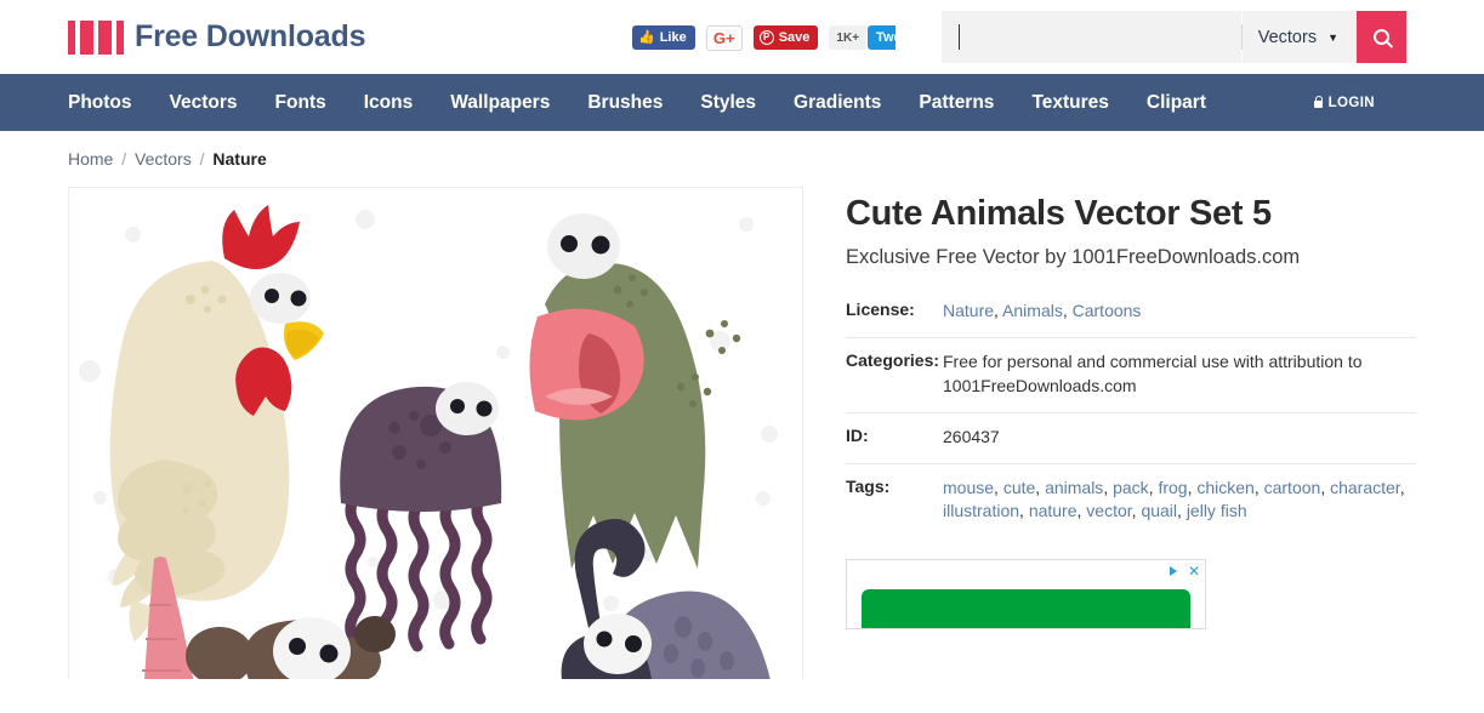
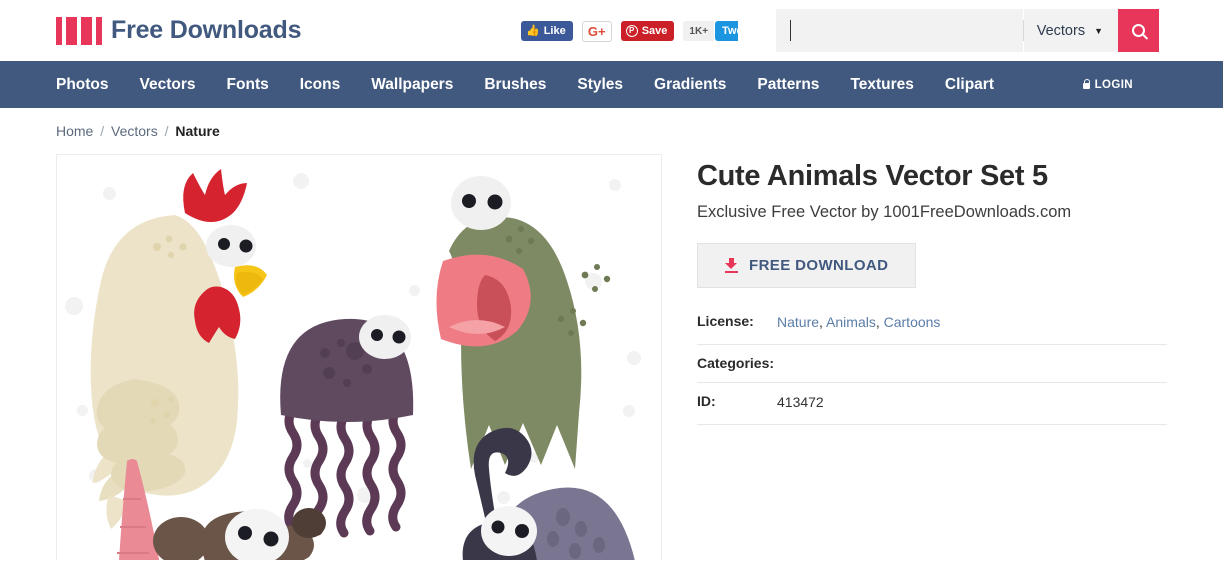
  Free Downloads
  👍
  Like
  G+
  P
  Save
  1K+
  Vectors
  ▼
  Photos
  Vectors
  Fonts
  Icons
  Wallpapers
  Brushes
  Styles
  Gradients
  Patterns
  Textures
  Clipart
  LOGIN
  Home / Vectors / Nature
  Cute Animals Vector Set 5
  Exclusive Free Vector by 1001FreeDownloads.com
+ FREE DOWNLOAD
  License:
  Nature, Animals, Cartoons
  Categories:
- Free for personal and commercial use with attribution to 1001FreeDownloads.com
  ID:
- 260437
+ 413472
- Tags:
- mouse, cute, animals, pack, frog, chicken, cartoon, character, illustration, nature, vector, quail, jelly fish
- ✕
